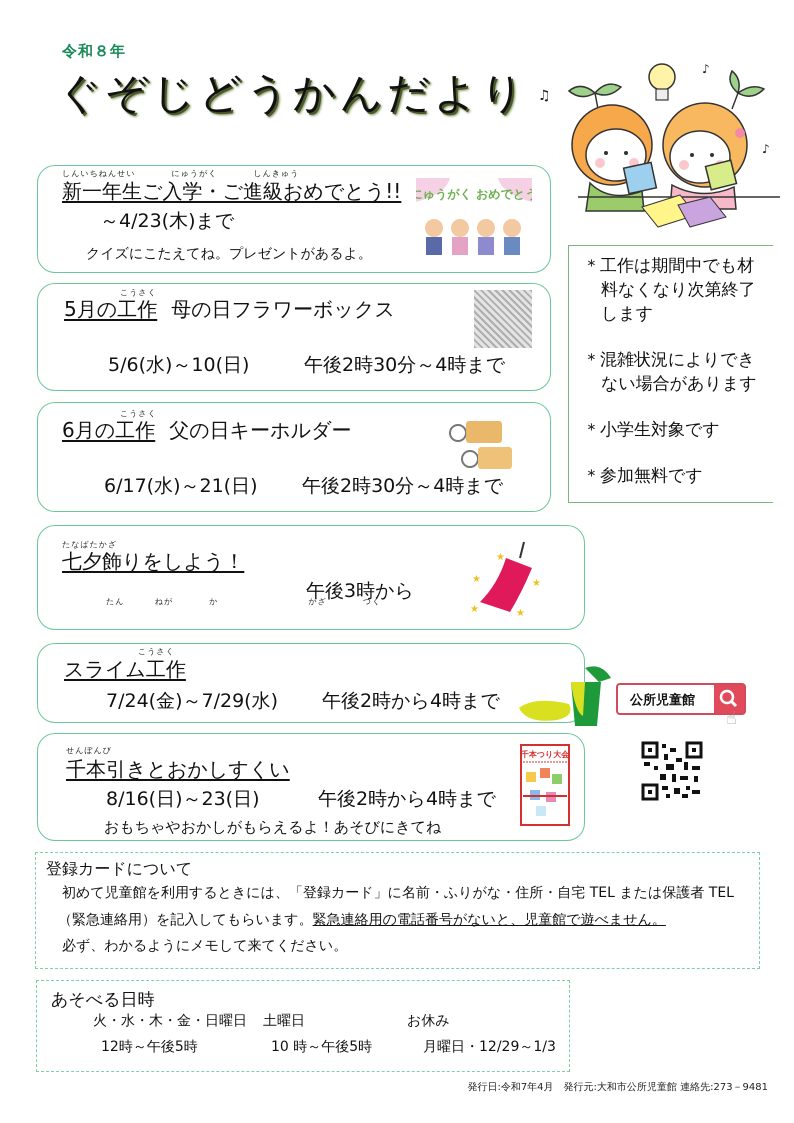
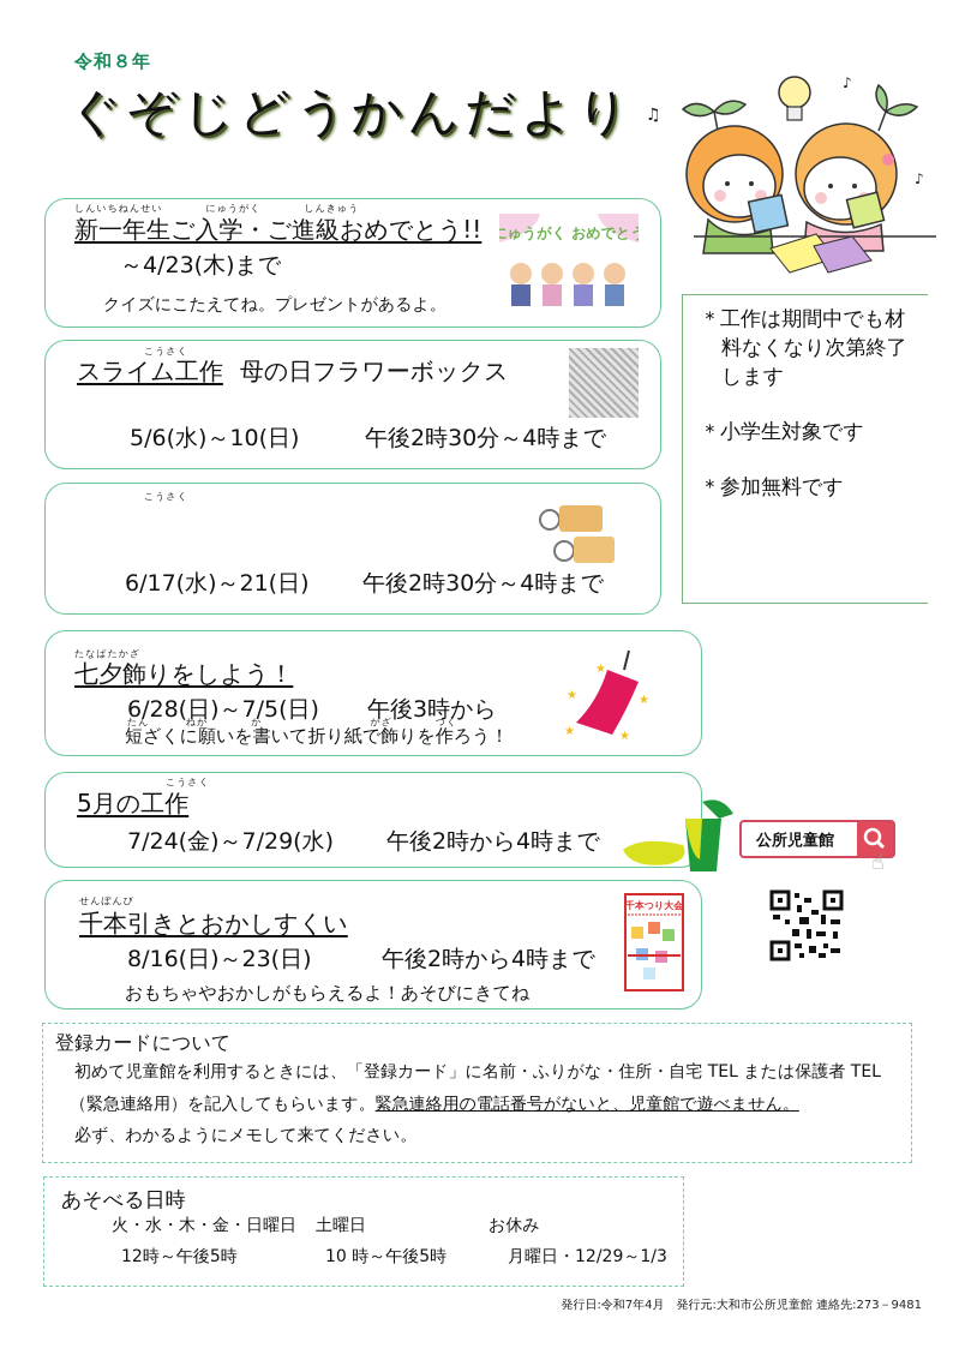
  令和８年
  ぐぞじどうかんだより
  ♫
  ♪
  ♪
  しんいちねんせい にゅうがく しんきゅう
  新一年生ご入学・ご進級おめでとう!!
  ～4/23(木)まで
  クイズにこたえてね。プレゼントがあるよ。
  にゅうがく おめでとう
  こうさく
- 5月の工作 母の日フラワーボックス
+ スライム工作 母の日フラワーボックス
  5/6(水)～10(日)
  午後2時30分～4時まで
  こうさく
- 6月の工作 父の日キーホルダー
  6/17(水)～21(日)
  午後2時30分～4時まで
  たなばたかざ
  七夕飾りをしよう！
+ 6/28(日)～7/5(日)
  午後3時から
  たん ねが か かざ つく
+ 短ざくに願いを書いて折り紙で飾りを作ろう！
  ★
  ★
  ★
  ★
  ★
  こうさく
- スライム工作
+ 5月の工作
  7/24(金)～7/29(水)
  午後2時から4時まで
  せんぼんび
  千本引きとおかしすくい
  8/16(日)～23(日)
  午後2時から4時まで
  おもちゃやおかしがもらえるよ！あそびにきてね
  千本つり大会
  ＊工作は期間中でも材料なくなり次第終了します
- ＊混雑状況によりできない場合があります
  ＊小学生対象です
  ＊参加無料です
  公所児童館
  ☝
  登録カードについて
  初めて児童館を利用するときには、「登録カード」に名前・ふりがな・住所・自宅 TEL または保護者 TEL
  （緊急連絡用）を記入してもらいます。緊急連絡用の電話番号がないと、児童館で遊べません。
  必ず、わかるようにメモして来てください。
  あそべる日時
  火・水・木・金・日曜日
  土曜日
  お休み
  12時～午後5時
  10 時～午後5時
  月曜日・12/29～1/3
  発行日:令和7年4月 発行元:大和市公所児童館 連絡先:273－9481
